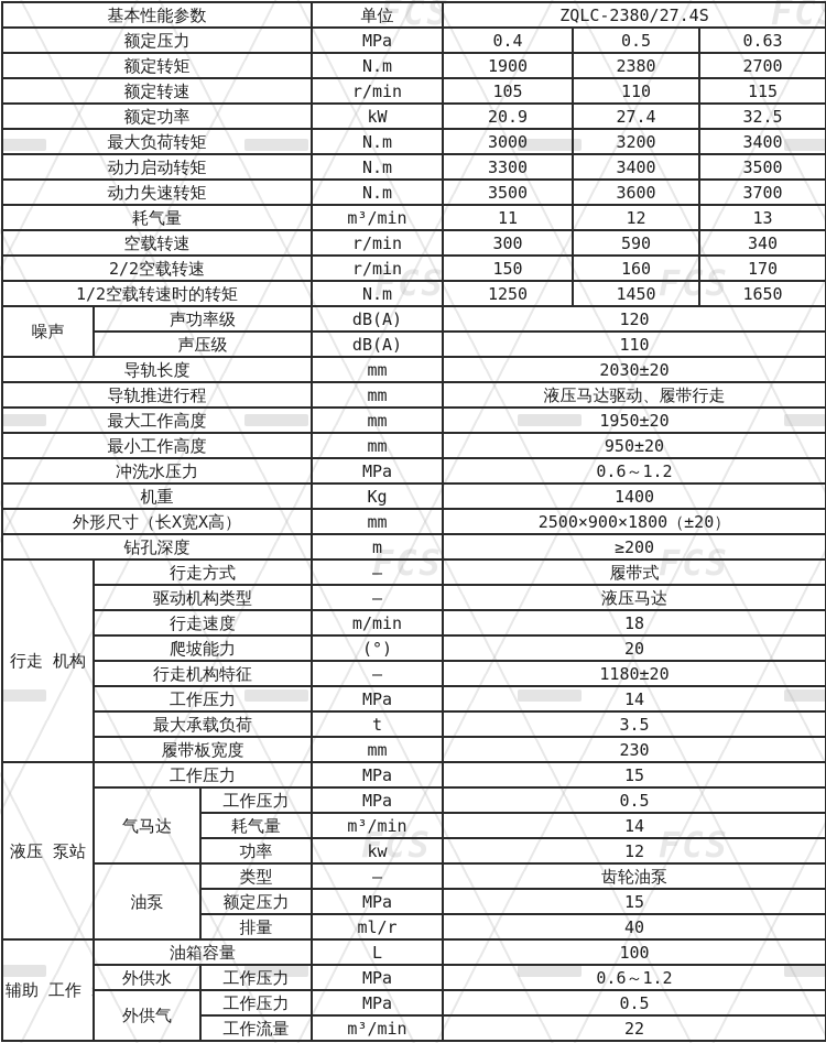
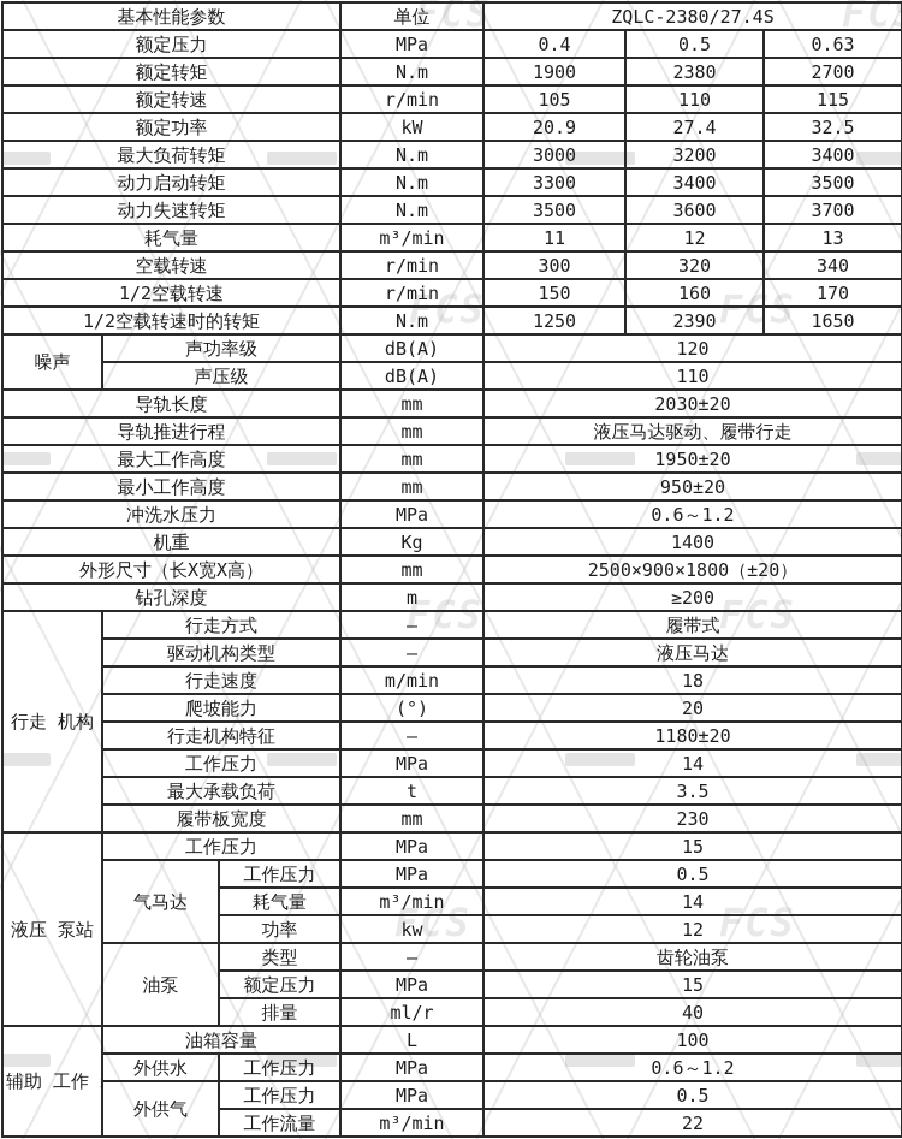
  FCS
  FCS
  FCS
  FCS
  FCS
  FCS
  FCS
  基本性能参数	单位	ZQLC-2380/27.4S
  额定压力	MPa	0.4	0.5	0.63
  额定转矩	N.m	1900	2380	2700
  额定转速	r/min	105	110	115
  额定功率	kW	20.9	27.4	32.5
  最大负荷转矩	N.m	3000	3200	3400
  动力启动转矩	N.m	3300	3400	3500
  动力失速转矩	N.m	3500	3600	3700
  耗气量	m³/min	11	12	13
- 空载转速	r/min	300	590	340
+ 空载转速	r/min	300	320	340
- 2/2空载转速	r/min	150	160	170
+ 1/2空载转速	r/min	150	160	170
- 1/2空载转速时的转矩	N.m	1250	1450	1650
+ 1/2空载转速时的转矩	N.m	1250	2390	1650
  噪声	声功率级	dB(A)	120
  声压级	dB(A)	110
  导轨长度	mm	2030±20
  导轨推进行程	mm	液压马达驱动、履带行走
  最大工作高度	mm	1950±20
  最小工作高度	mm	950±20
  冲洗水压力	MPa	0.6～1.2
  机重	Kg	1400
  外形尺寸（长X宽X高）	mm	2500×900×1800（±20）
  钻孔深度	m	≥200
  行走 机构	行走方式	—	履带式
  驱动机构类型	—	液压马达
  行走速度	m/min	18
  爬坡能力	(°)	20
  行走机构特征	—	1180±20
  工作压力	MPa	14
  最大承载负荷	t	3.5
  履带板宽度	mm	230
  液压 泵站	工作压力	MPa	15
  气马达	工作压力	MPa	0.5
  耗气量	m³/min	14
  功率	kw	12
  油泵	类型	—	齿轮油泵
  额定压力	MPa	15
  排量	ml/r	40
  辅助 工作	油箱容量	L	100
  外供水	工作压力	MPa	0.6～1.2
  外供气	工作压力	MPa	0.5
  工作流量	m³/min	22
